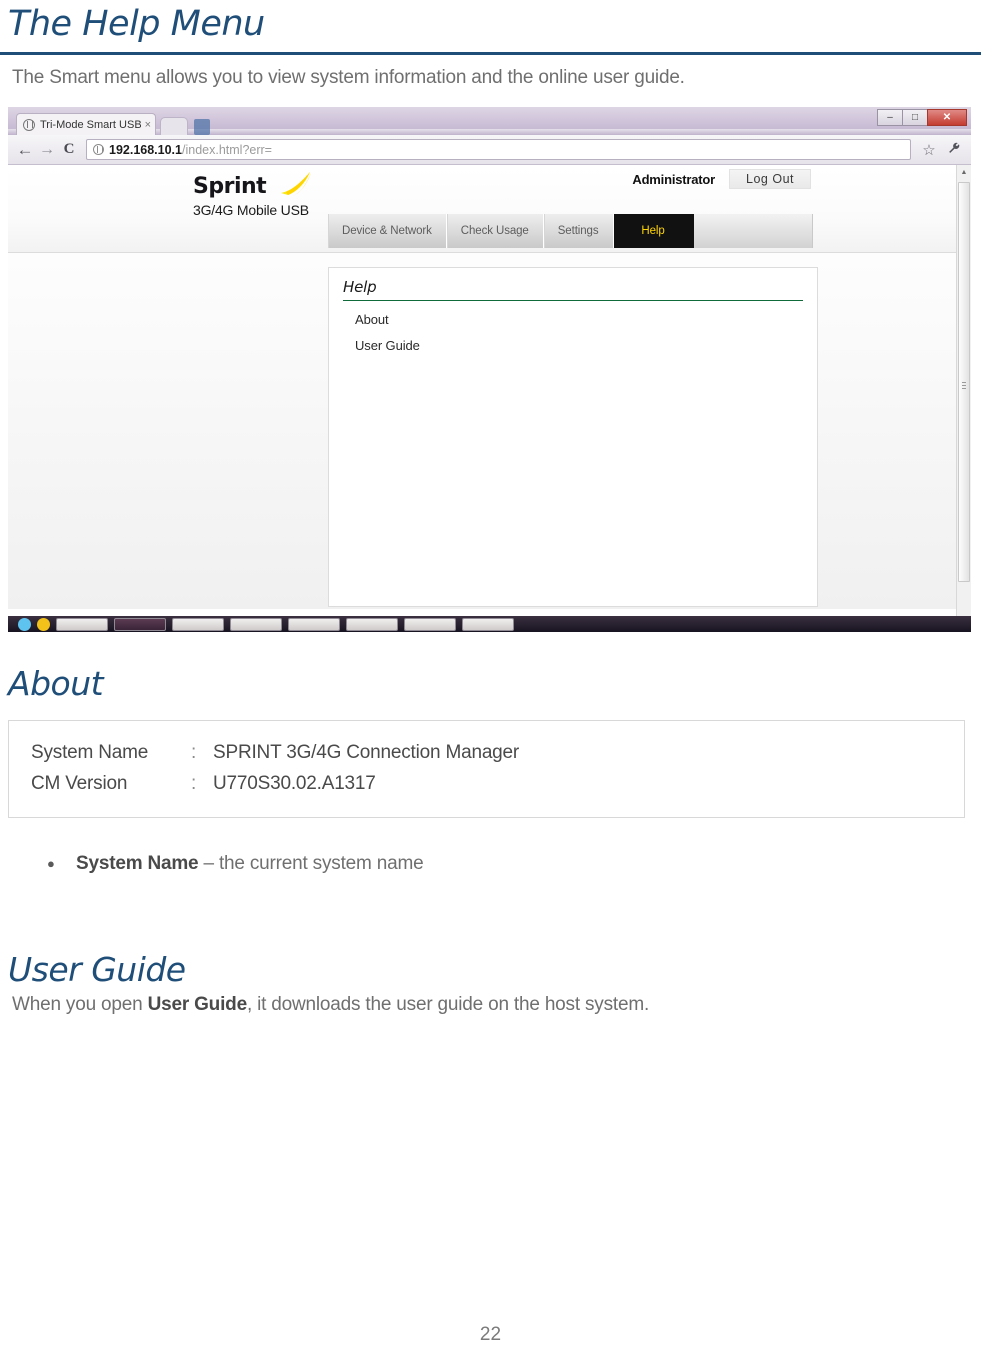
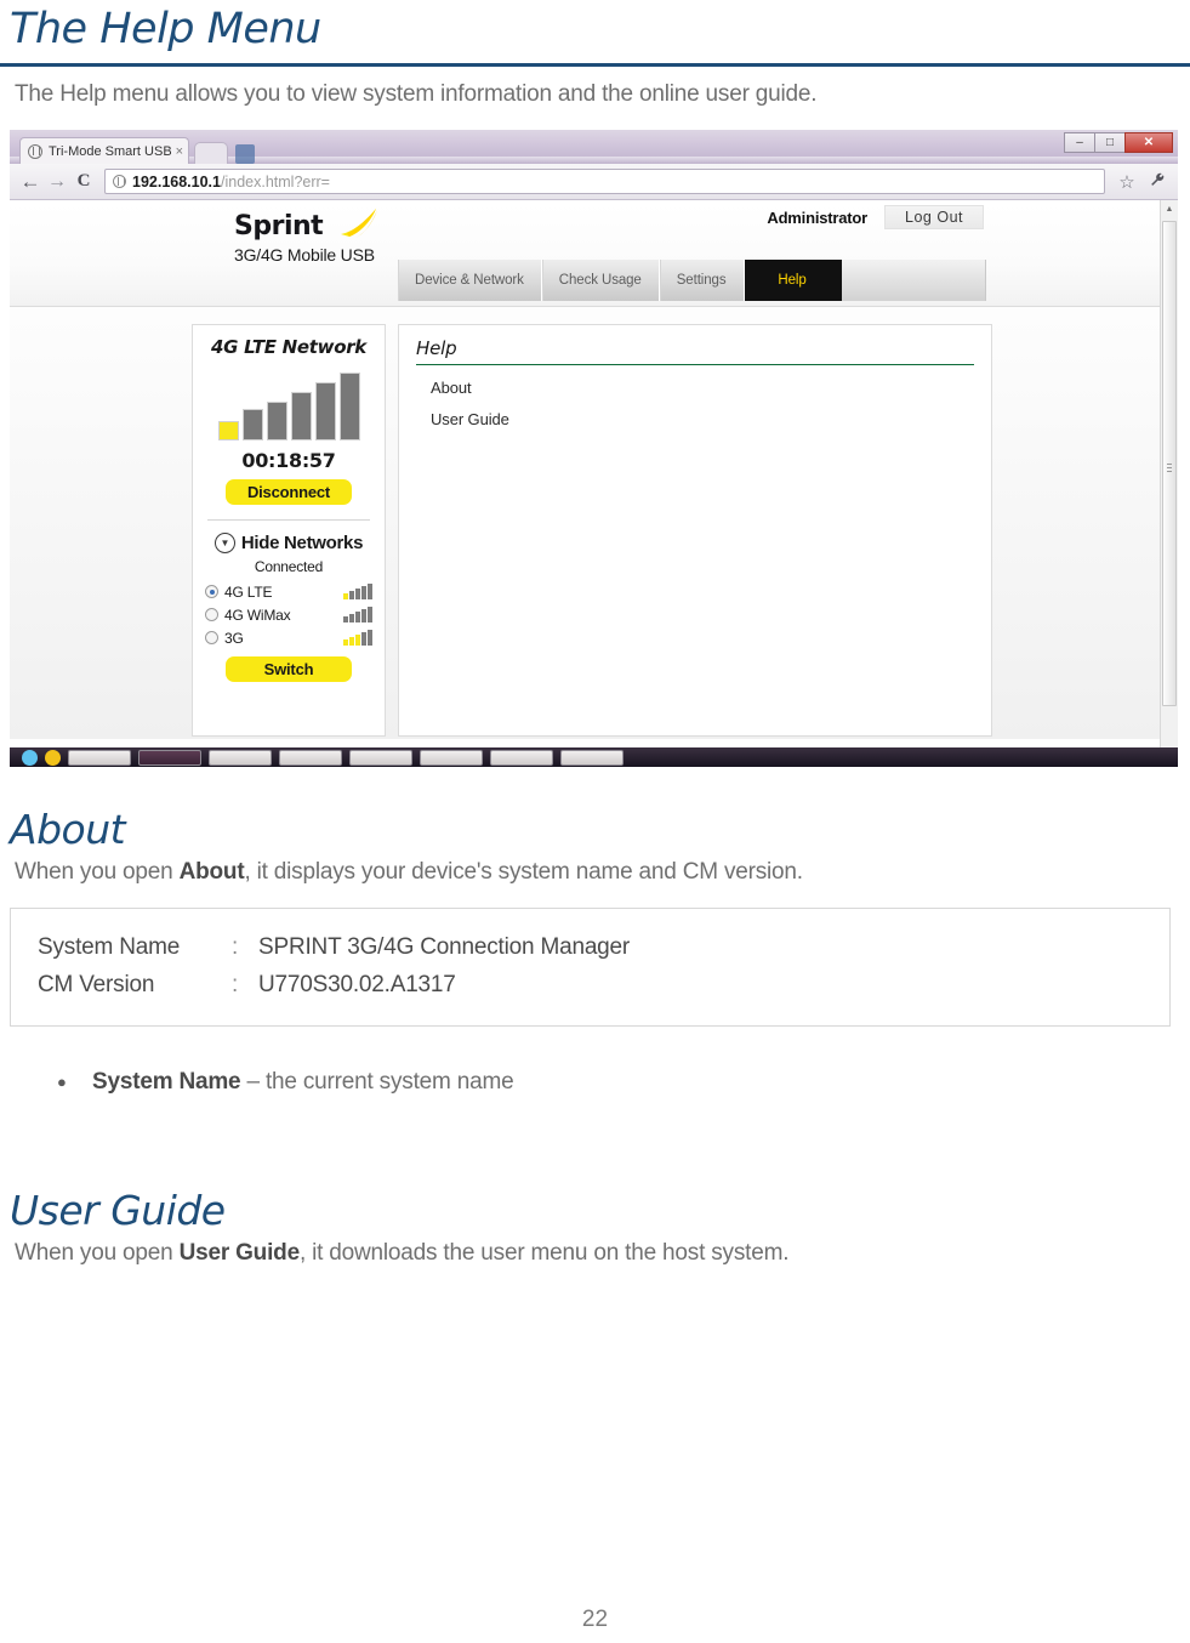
  The Help Menu
- The Smart menu allows you to view system information and the online user guide.
+ The Help menu allows you to view system information and the online user guide.
  Tri-Mode Smart USB
  ×
  –
  □
  ✕
  ←
  →
  C
  192.168.10.1
  /index.html?err=
  ☆
  Sprint
  3G/4G Mobile USB
  Administrator
  Log Out
  Device & Network
  Check Usage
  Settings
  Help
+ 4G LTE Network
+ 00:18:57
+ Disconnect
+ ▼
+ Hide Networks
+ Connected
+ 4G LTE
+ 4G WiMax
+ 3G
+ Switch
  Help
  About
  User Guide
  About
+ When you open About, it displays your device's system name and CM version.
  System Name
  :
  SPRINT 3G/4G Connection Manager
  CM Version
  :
  U770S30.02.A1317
  System Name – the current system name
  User Guide
- When you open User Guide, it downloads the user guide on the host system.
+ When you open User Guide, it downloads the user menu on the host system.
  22
